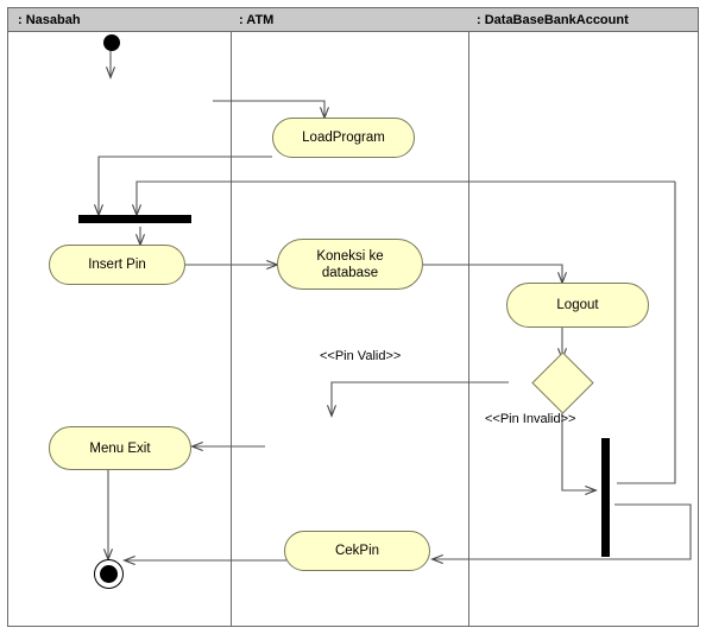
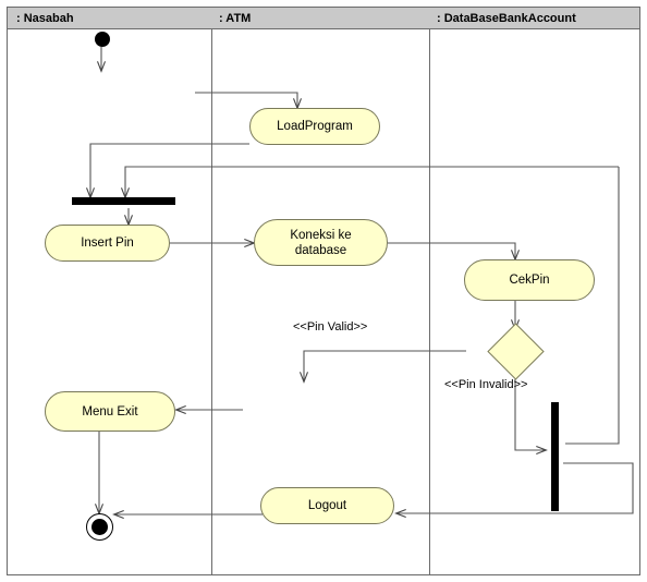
  : Nasabah
  : ATM
  : DataBaseBankAccount
  LoadProgram
  Insert Pin
  Koneksi ke
  database
- Logout
+ CekPin
  <<Pin Valid>>
  <<Pin Invalid>>
  Menu Exit
- CekPin
+ Logout
